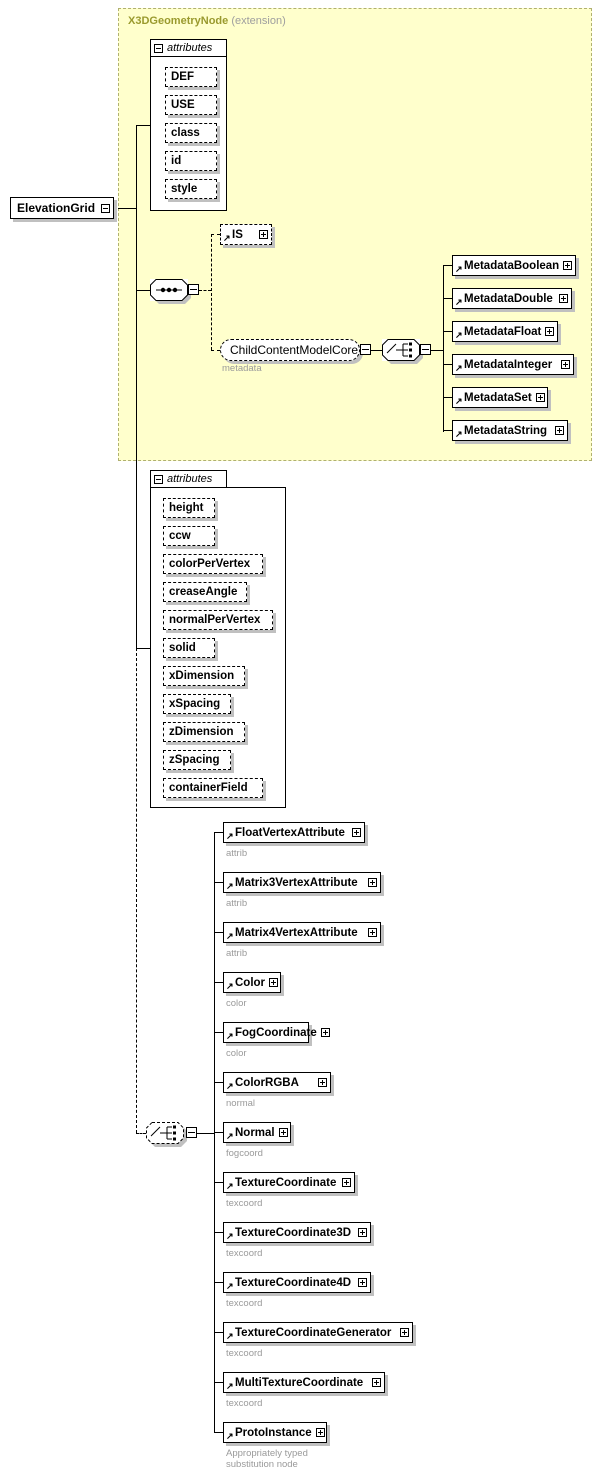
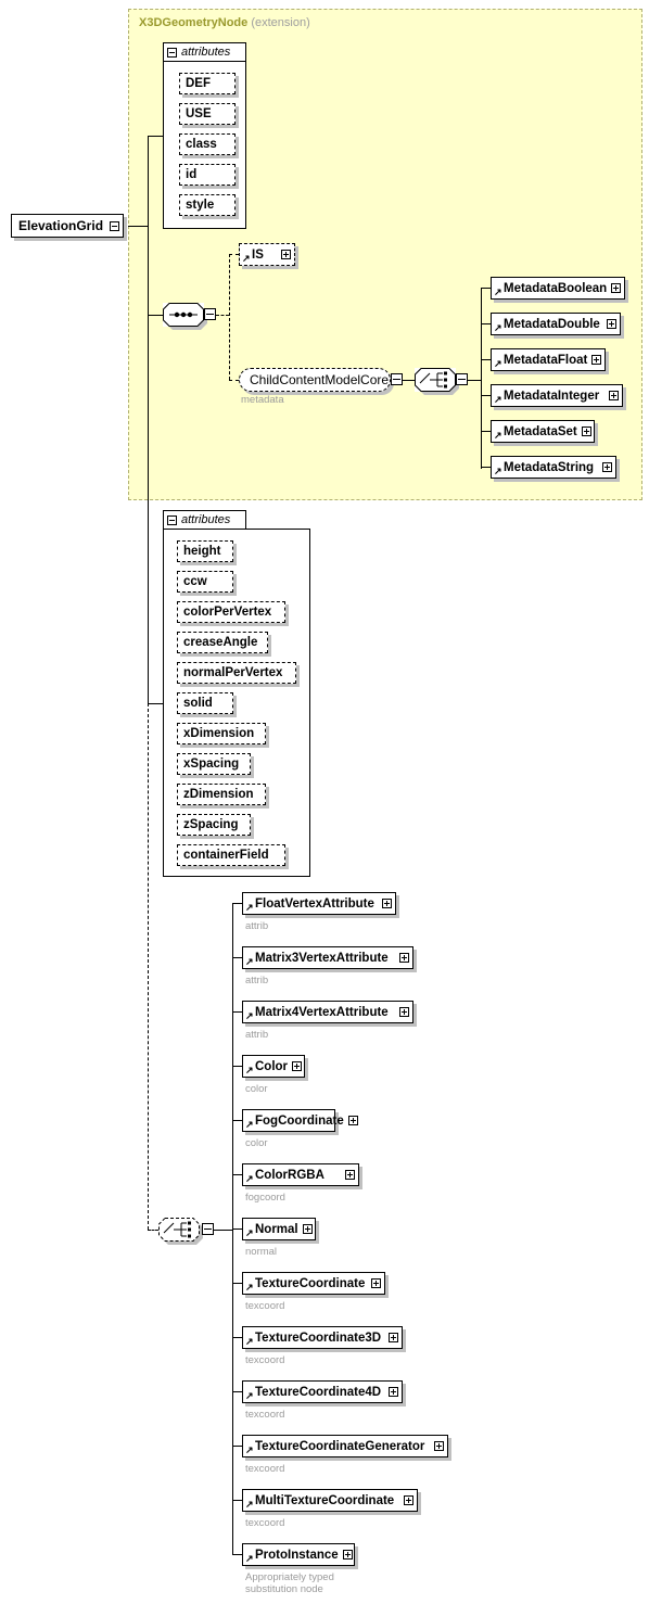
  X3DGeometryNode (extension)
  ElevationGrid
  attributes
  DEF
  USE
  class
  id
  style
  ↗
  IS
  ChildContentModelCore
  metadata
  ↗
  MetadataBoolean
  ↗
  MetadataDouble
  ↗
  MetadataFloat
  ↗
  MetadataInteger
  ↗
  MetadataSet
  ↗
  MetadataString
  attributes
  height
  ccw
  colorPerVertex
  creaseAngle
  normalPerVertex
  solid
  xDimension
  xSpacing
  zDimension
  zSpacing
  containerField
  ↗
  FloatVertexAttribute
  attrib
  ↗
  Matrix3VertexAttribute
  attrib
  ↗
  Matrix4VertexAttribute
  attrib
  ↗
  Color
  color
  ↗
  FogCoordinate
  color
  ↗
  ColorRGBA
- normal
+ fogcoord
  ↗
  Normal
- fogcoord
+ normal
  ↗
  TextureCoordinate
  texcoord
  ↗
  TextureCoordinate3D
  texcoord
  ↗
  TextureCoordinate4D
  texcoord
  ↗
  TextureCoordinateGenerator
  texcoord
  ↗
  MultiTextureCoordinate
  texcoord
  ↗
  ProtoInstance
  Appropriately typed
  substitution node
